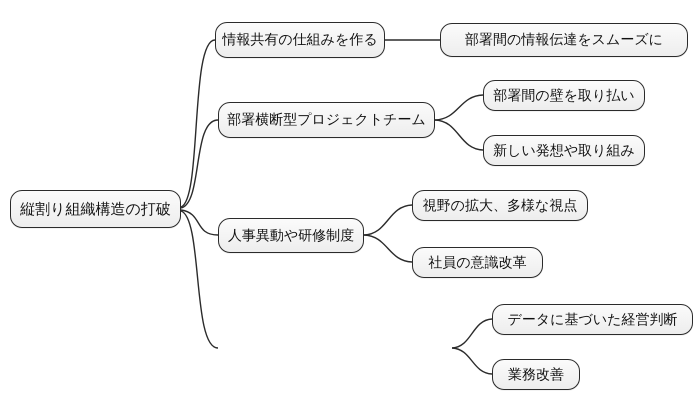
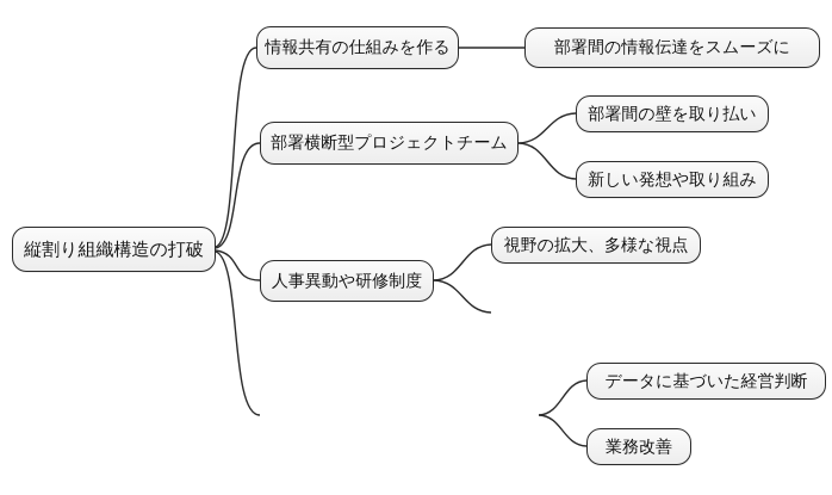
  縦割り組織構造の打破
  情報共有の仕組みを作る
  部署間の情報伝達をスムーズに
  部署横断型プロジェクトチーム
  部署間の壁を取り払い
  新しい発想や取り組み
  人事異動や研修制度
  視野の拡大、多様な視点
- 社員の意識改革
  データに基づいた経営判断
  業務改善
